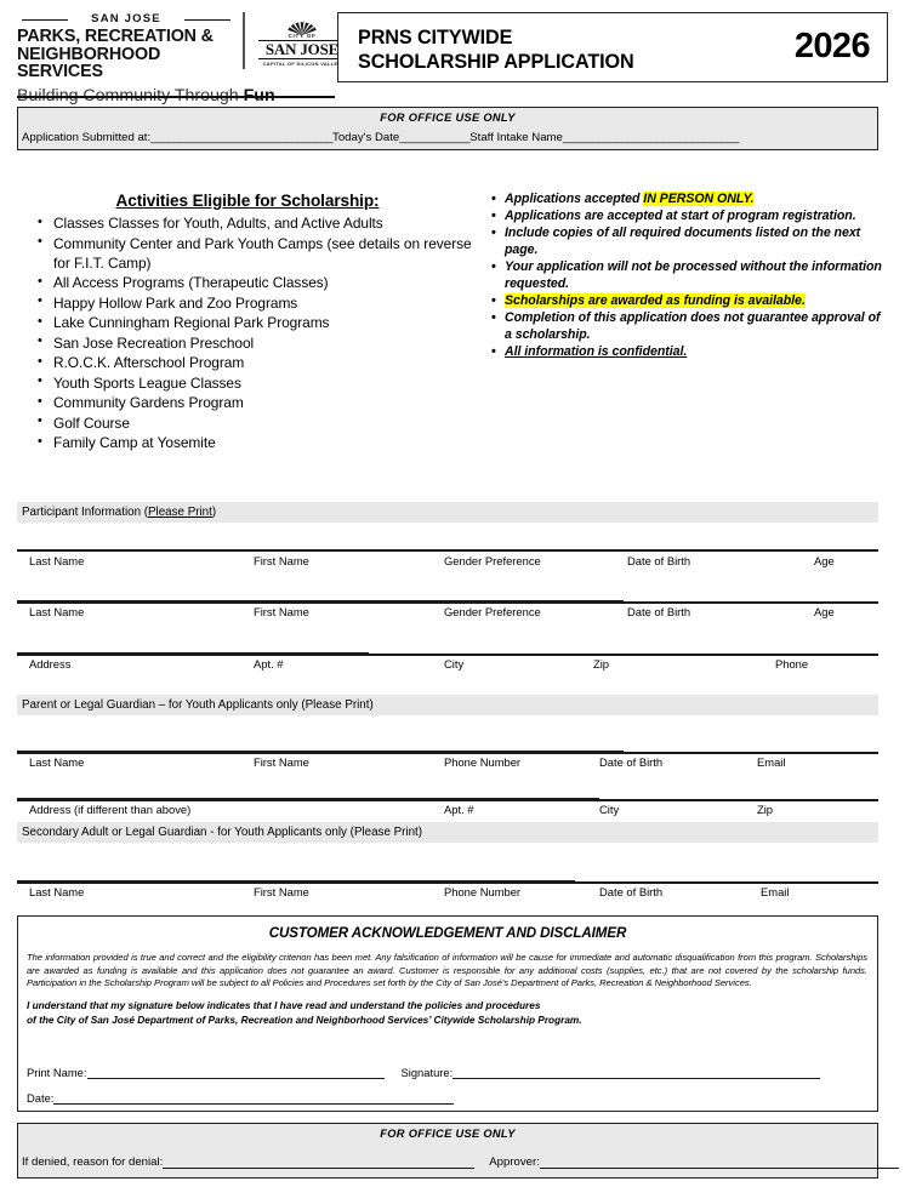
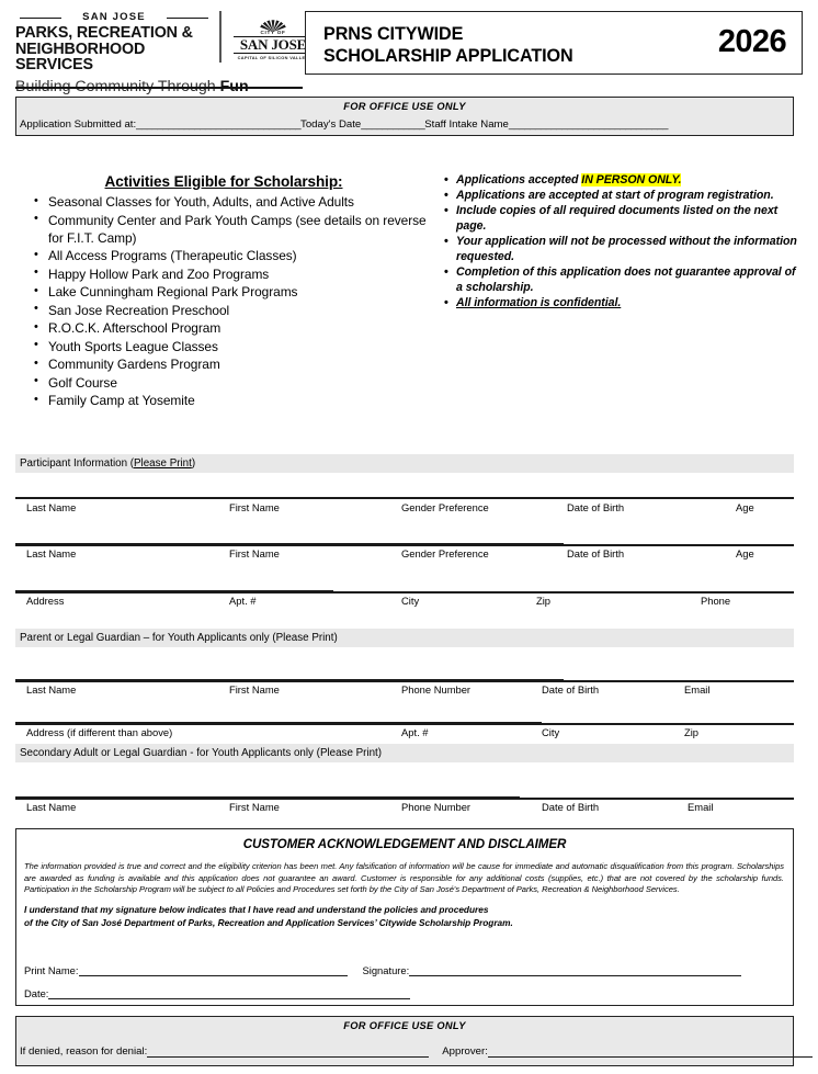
  SAN JOSE
  PARKS, RECREATION &
  NEIGHBORHOOD SERVICES
  SAN JOSE
  PRNS CITYWIDE
  SCHOLARSHIP APPLICATION
  2026
  FOR OFFICE USE ONLY
  Application Submitted at:_______________________________Today's Date____________Staff Intake Name______________________________
  Activities Eligible for Scholarship:
- Classes Classes for Youth, Adults, and Active Adults
+ Seasonal Classes for Youth, Adults, and Active Adults
  Community Center and Park Youth Camps (see details on reverse for F.I.T. Camp)
  All Access Programs (Therapeutic Classes)
  Happy Hollow Park and Zoo Programs
  Lake Cunningham Regional Park Programs
  San Jose Recreation Preschool
  R.O.C.K. Afterschool Program
  Youth Sports League Classes
  Community Gardens Program
  Golf Course
  Family Camp at Yosemite
  Applications accepted IN PERSON ONLY.
  Applications are accepted at start of program registration.
  Include copies of all required documents listed on the next page.
  Your application will not be processed without the information requested.
- Scholarships are awarded as funding is available.
  Completion of this application does not guarantee approval of a scholarship.
  All information is confidential.
  Participant Information (Please Print)
  Last Name
  First Name
  Gender Preference
  Date of Birth
  Age
  Last Name
  First Name
  Gender Preference
  Date of Birth
  Age
  Address
  Apt. #
  City
  Zip
  Phone
  Parent or Legal Guardian – for Youth Applicants only (Please Print)
  Last Name
  First Name
  Phone Number
  Date of Birth
  Email
  Address (if different than above)
  Apt. #
  City
  Zip
  Secondary Adult or Legal Guardian - for Youth Applicants only (Please Print)
  Last Name
  First Name
  Phone Number
  Date of Birth
  Email
  CUSTOMER ACKNOWLEDGEMENT AND DISCLAIMER
  The information provided is true and correct and the eligibility criterion has been met. Any falsification of information will be cause for immediate and automatic disqualification from this program. Scholarships are awarded as funding is available and this application does not guarantee an award. Customer is responsible for any additional costs (supplies, etc.) that are not covered by the scholarship funds. Participation in the Scholarship Program will be subject to all Policies and Procedures set forth by the City of San José's Department of Parks, Recreation & Neighborhood Services.
  I understand that my signature below indicates that I have read and understand the policies and procedures
- of the City of San José Department of Parks, Recreation and Neighborhood Services’ Citywide Scholarship Program.
+ of the City of San José Department of Parks, Recreation and Application Services’ Citywide Scholarship Program.
  Print Name: Signature:
  Date:
  FOR OFFICE USE ONLY
  If denied, reason for denial: Approver:
